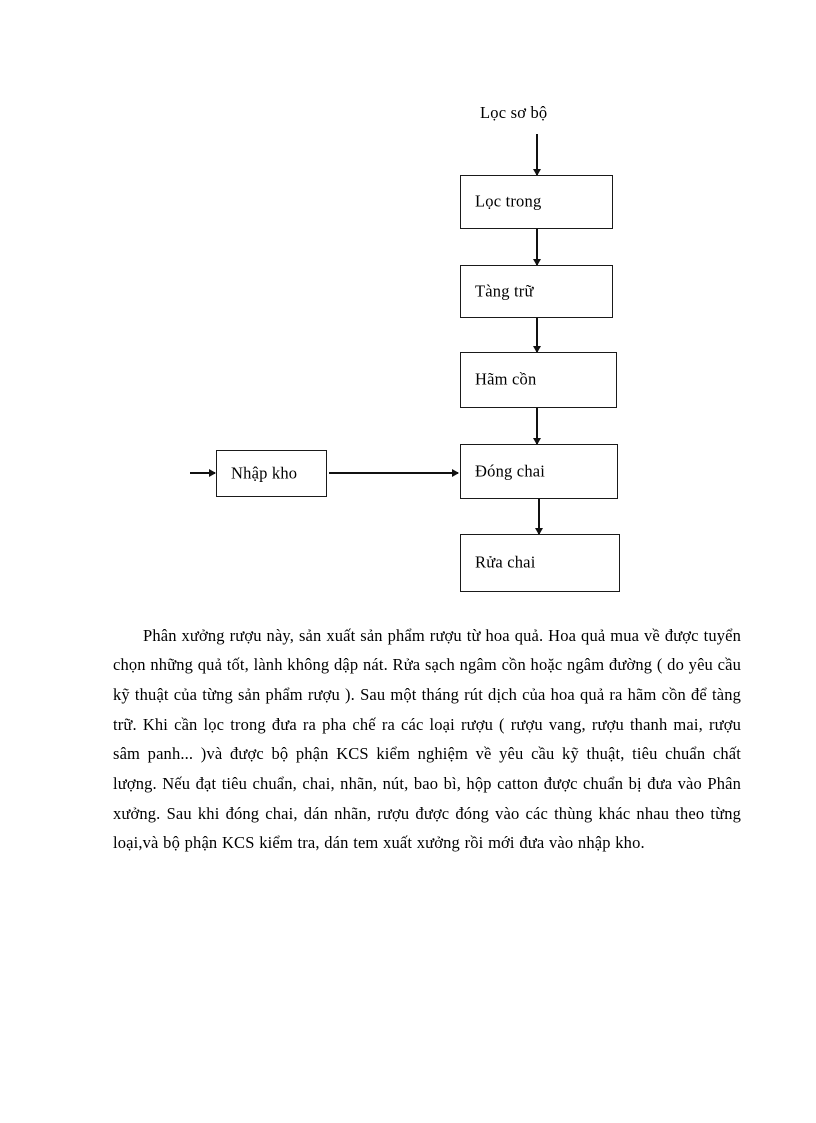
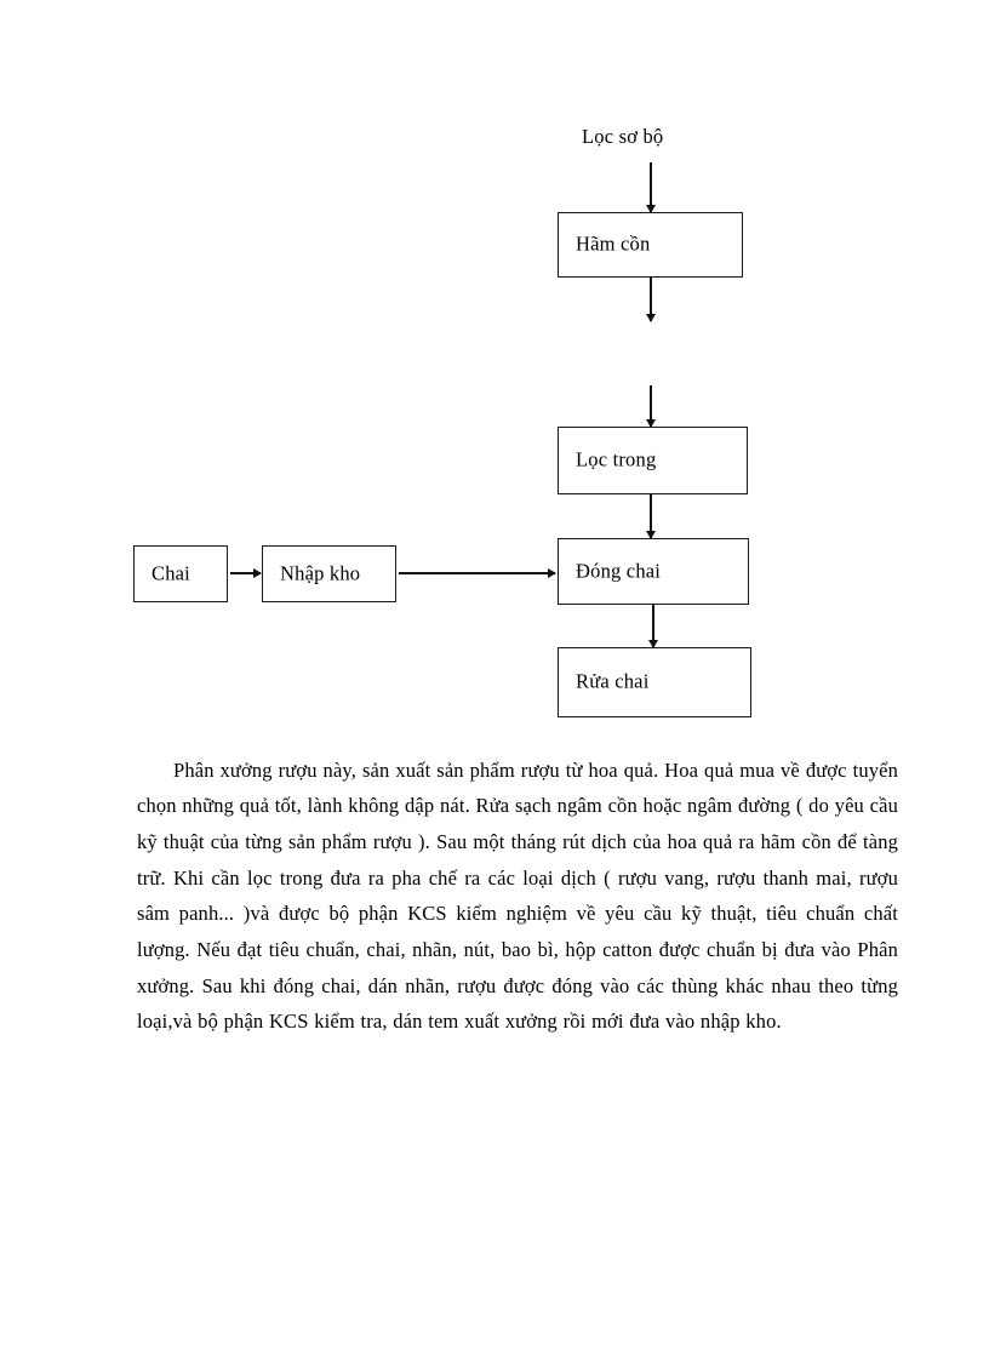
  Lọc sơ bộ
- Lọc trong
+ Hãm cồn
- Tàng trữ
- Hãm cồn
+ Lọc trong
+ Chai
  Nhập kho
  Đóng chai
  Rửa chai
- Phân xưởng rượu này, sản xuất sản phẩm rượu từ hoa quả. Hoa quả mua về được tuyển chọn những quả tốt, lành không dập nát. Rửa sạch ngâm cồn hoặc ngâm đường ( do yêu cầu kỹ thuật của từng sản phẩm rượu ). Sau một tháng rút dịch của hoa quả ra hãm cồn để tàng trữ. Khi cần lọc trong đưa ra pha chế ra các loại rượu ( rượu vang, rượu thanh mai, rượu sâm panh... )và được bộ phận KCS kiểm nghiệm về yêu cầu kỹ thuật, tiêu chuẩn chất lượng. Nếu đạt tiêu chuẩn, chai, nhãn, nút, bao bì, hộp catton được chuẩn bị đưa vào Phân xưởng. Sau khi đóng chai, dán nhãn, rượu được đóng vào các thùng khác nhau theo từng loại,và bộ phận KCS kiểm tra, dán tem xuất xưởng rồi mới đưa vào nhập kho.
+ Phân xưởng rượu này, sản xuất sản phẩm rượu từ hoa quả. Hoa quả mua về được tuyển chọn những quả tốt, lành không dập nát. Rửa sạch ngâm cồn hoặc ngâm đường ( do yêu cầu kỹ thuật của từng sản phẩm rượu ). Sau một tháng rút dịch của hoa quả ra hãm cồn để tàng trữ. Khi cần lọc trong đưa ra pha chế ra các loại dịch ( rượu vang, rượu thanh mai, rượu sâm panh... )và được bộ phận KCS kiểm nghiệm về yêu cầu kỹ thuật, tiêu chuẩn chất lượng. Nếu đạt tiêu chuẩn, chai, nhãn, nút, bao bì, hộp catton được chuẩn bị đưa vào Phân xưởng. Sau khi đóng chai, dán nhãn, rượu được đóng vào các thùng khác nhau theo từng loại,và bộ phận KCS kiểm tra, dán tem xuất xưởng rồi mới đưa vào nhập kho.
